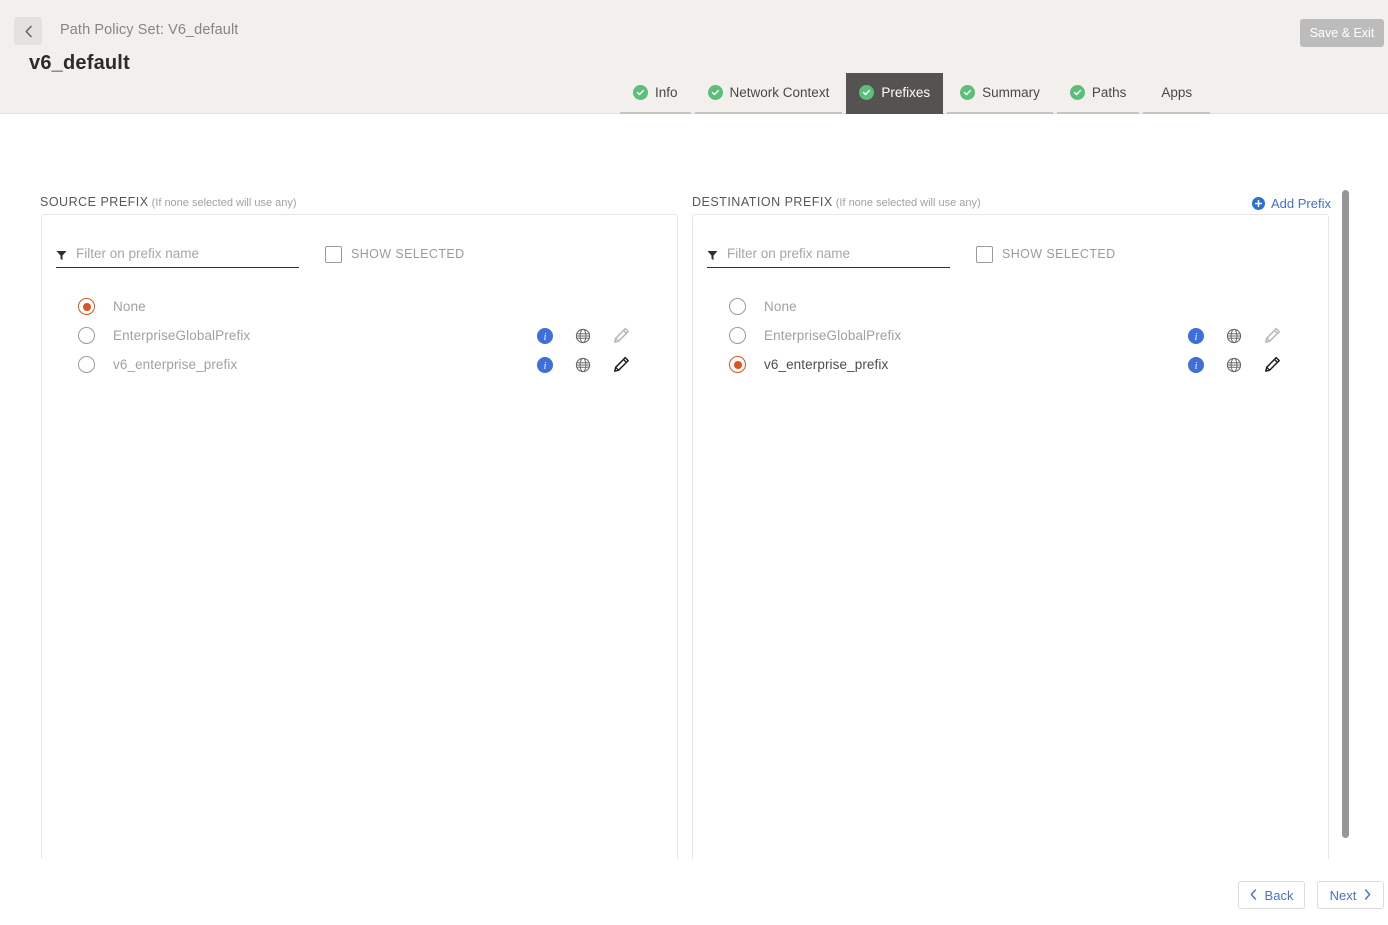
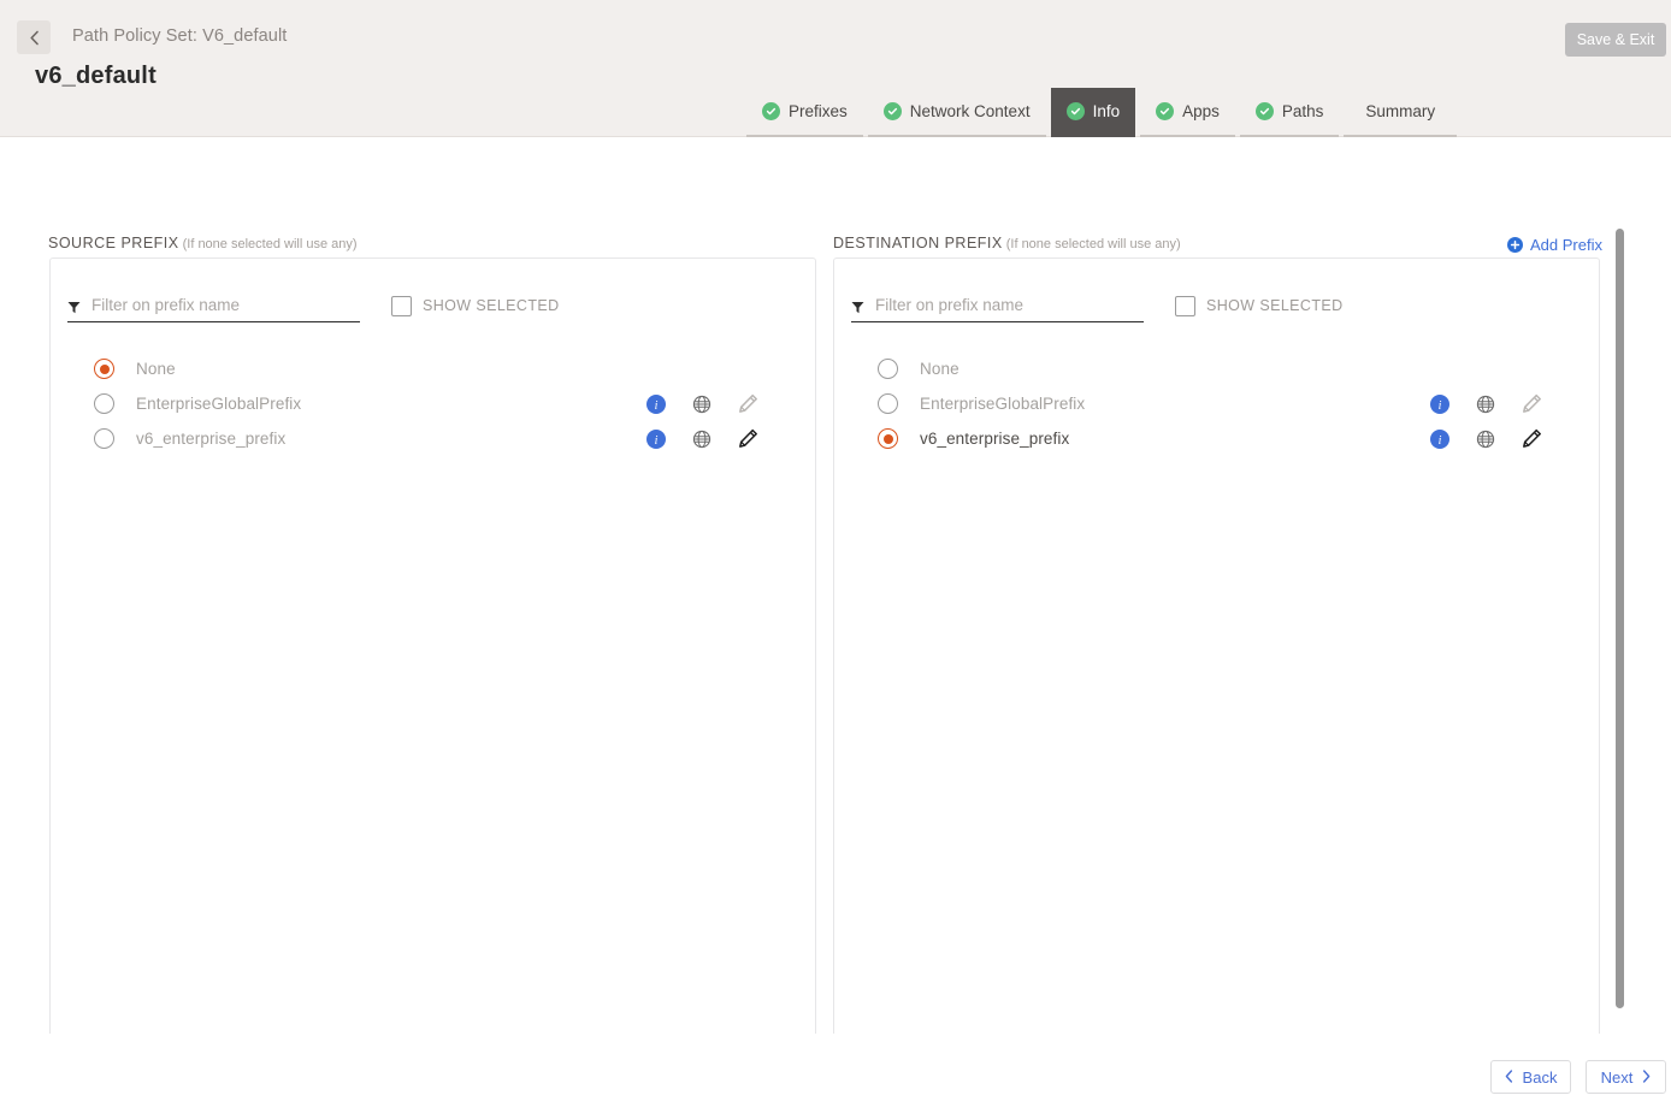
  Path Policy Set: V6_default
  v6_default
  Save & Exit
- Info
+ Prefixes
  Network Context
- Prefixes
+ Info
- Summary
+ Apps
  Paths
- Apps
+ Summary
  SOURCE PREFIX (If none selected will use any)
  Filter on prefix name
  SHOW SELECTED
  None
  EnterpriseGlobalPrefix
  i
  v6_enterprise_prefix
  i
  DESTINATION PREFIX (If none selected will use any)
  Add Prefix
  Filter on prefix name
  SHOW SELECTED
  None
  EnterpriseGlobalPrefix
  i
  v6_enterprise_prefix
  i
  Back
  Next
